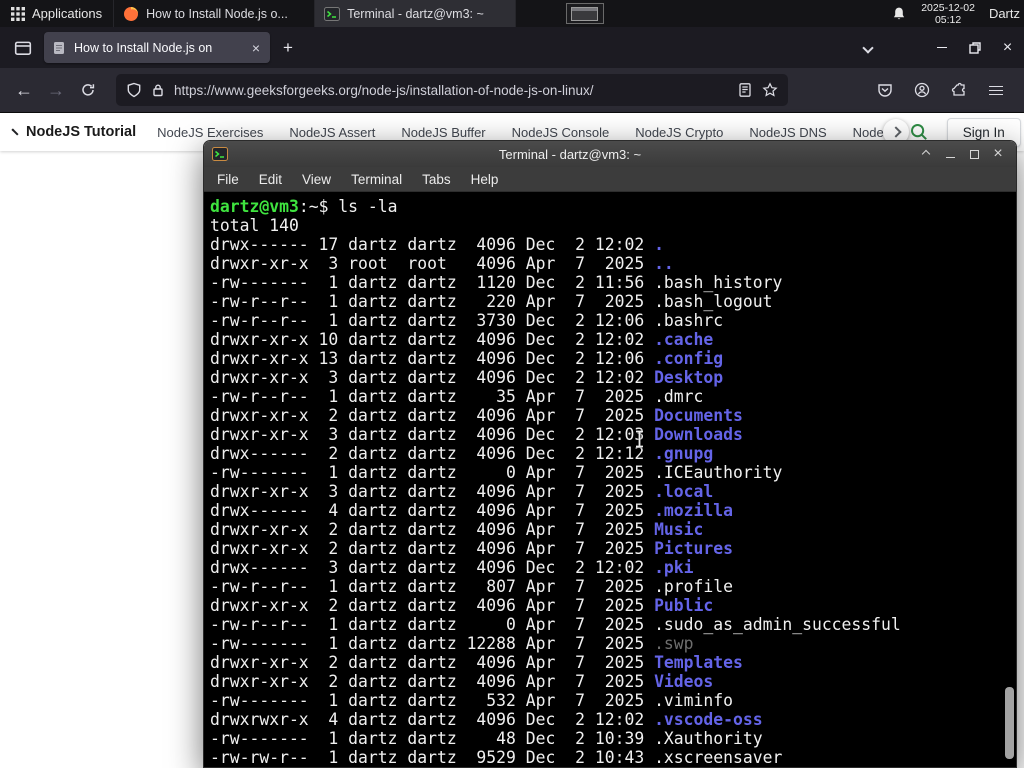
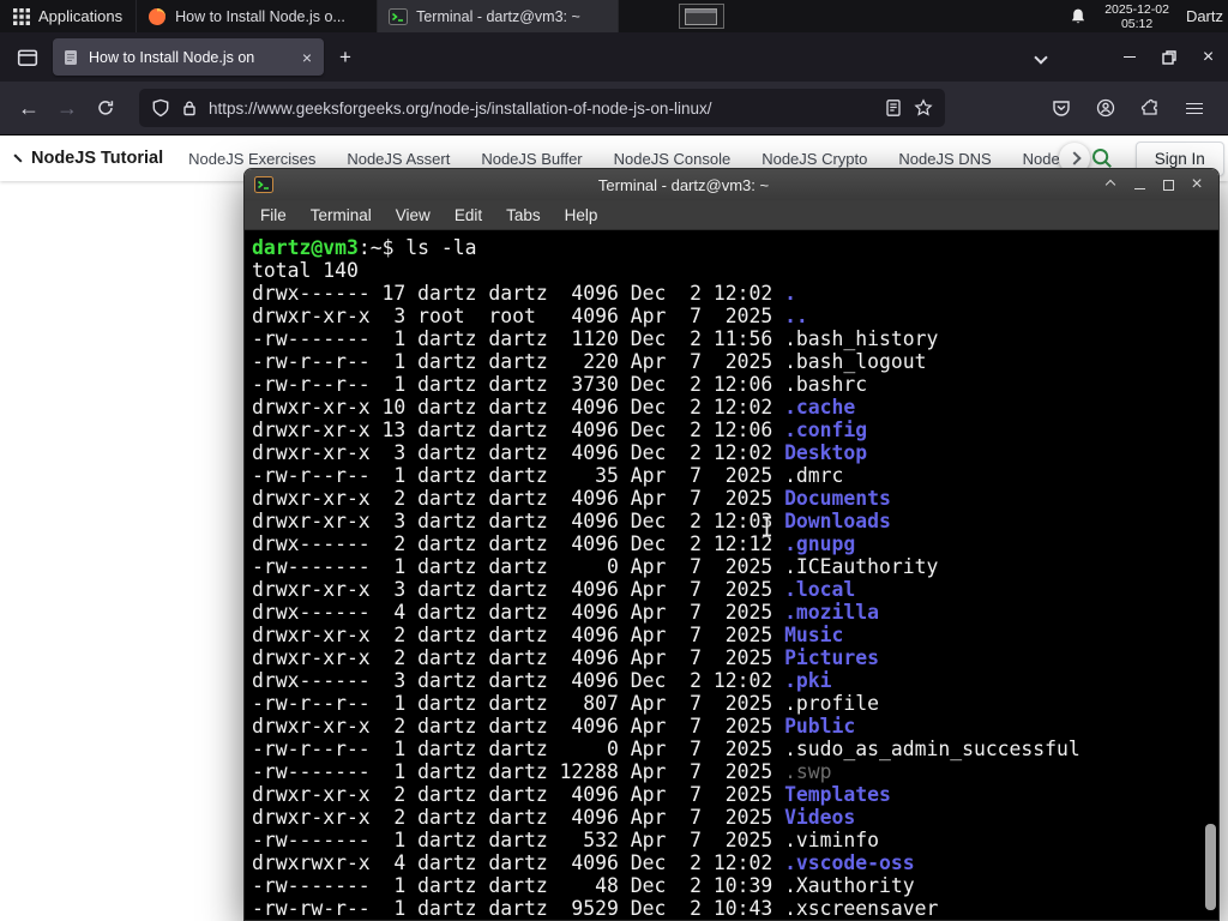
  Applications
  How to Install Node.js o...
  Terminal - dartz@vm3: ~
  2025-12-02
  05:12
  Dartz
  How to Install Node.js on
  ×
  +
  ×
  ←
  →
  https://www.geeksforgeeks.org/node-js/installation-of-node-js-on-linux/
  NodeJS Tutorial
  NodeJS Exercises
  NodeJS Assert
  NodeJS Buffer
  NodeJS Console
  NodeJS Crypto
  NodeJS DNS
  Node
  Sign In
  Terminal - dartz@vm3: ~
  ×
  File
- Edit
+ Terminal
  View
- Terminal
+ Edit
  Tabs
  Help
  dartz@vm3:~$ ls -la
  total 140
  drwx------ 17 dartz dartz 4096 Dec 2 12:02 .
  drwxr-xr-x 3 root root 4096 Apr 7 2025 ..
  -rw------- 1 dartz dartz 1120 Dec 2 11:56 .bash_history
  -rw-r--r-- 1 dartz dartz 220 Apr 7 2025 .bash_logout
  -rw-r--r-- 1 dartz dartz 3730 Dec 2 12:06 .bashrc
  drwxr-xr-x 10 dartz dartz 4096 Dec 2 12:02 .cache
  drwxr-xr-x 13 dartz dartz 4096 Dec 2 12:06 .config
  drwxr-xr-x 3 dartz dartz 4096 Dec 2 12:02 Desktop
  -rw-r--r-- 1 dartz dartz 35 Apr 7 2025 .dmrc
  drwxr-xr-x 2 dartz dartz 4096 Apr 7 2025 Documents
  drwxr-xr-x 3 dartz dartz 4096 Dec 2 12:0 Downloads
  drwx------ 2 dartz dartz 4096 Dec 2 12:12 .gnupg
  -rw------- 1 dartz dartz 0 Apr 7 2025 .ICEauthority
  drwxr-xr-x 3 dartz dartz 4096 Apr 7 2025 .local
  drwx------ 4 dartz dartz 4096 Apr 7 2025 .mozilla
  drwxr-xr-x 2 dartz dartz 4096 Apr 7 2025 Music
  drwxr-xr-x 2 dartz dartz 4096 Apr 7 2025 Pictures
  drwx------ 3 dartz dartz 4096 Dec 2 12:02 .pki
  -rw-r--r-- 1 dartz dartz 807 Apr 7 2025 .profile
  drwxr-xr-x 2 dartz dartz 4096 Apr 7 2025 Public
  -rw-r--r-- 1 dartz dartz 0 Apr 7 2025 .sudo_as_admin_successful
  -rw------- 1 dartz dartz 12288 Apr 7 2025 .swp
  drwxr-xr-x 2 dartz dartz 4096 Apr 7 2025 Templates
  drwxr-xr-x 2 dartz dartz 4096 Apr 7 2025 Videos
  -rw------- 1 dartz dartz 532 Apr 7 2025 .viminfo
  drwxrwxr-x 4 dartz dartz 4096 Dec 2 12:02 .vscode-oss
  -rw------- 1 dartz dartz 48 Dec 2 10:39 .Xauthority
  -rw-rw-r-- 1 dartz dartz 9529 Dec 2 10:43 .xscreensaver
